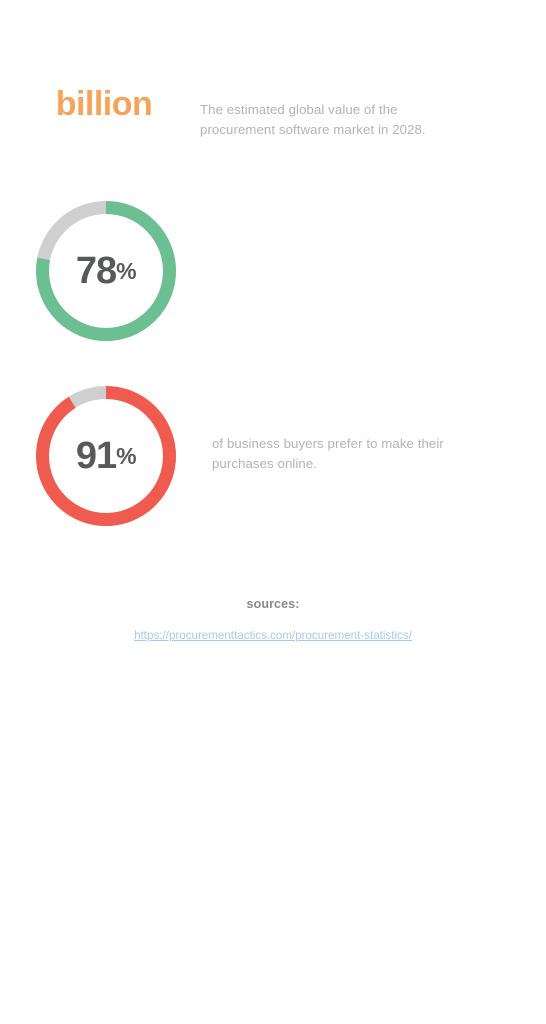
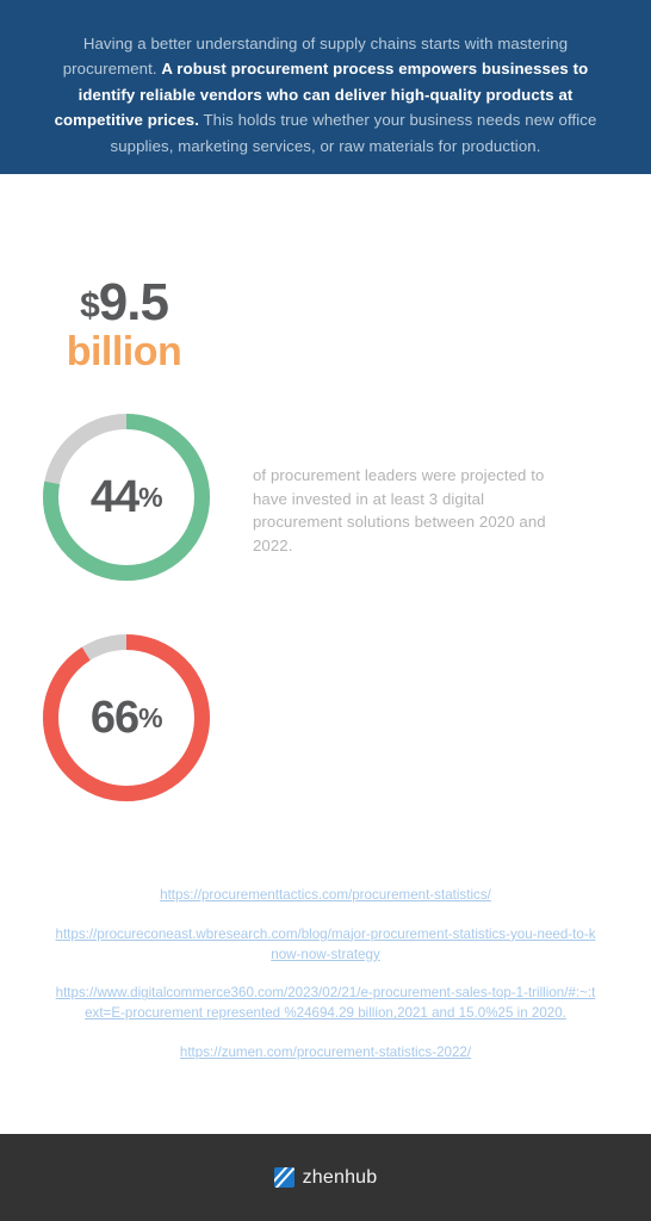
+ Having a better understanding of supply chains starts with mastering procurement. A robust procurement process empowers businesses to identify reliable vendors who can deliver high-quality products at competitive prices. This holds true whether your business needs new office supplies, marketing services, or raw materials for production.
+ $9.5
  billion
- The estimated global value of the procurement software market in 2028.
- 78
+ 44
  %
+ of procurement leaders were projected to have invested in at least 3 digital procurement solutions between 2020 and 2022.
- 91
+ 66
  %
- of business buyers prefer to make their purchases online.
- sources:
  https://procurementtactics.com/procurement-statistics/
+ https://procureconeast.wbresearch.com/blog/major-procurement-statistics-you-need-to-know-now-strategy
+ https://www.digitalcommerce360.com/2023/02/21/e-procurement-sales-top-1-trillion/#:~:text=E-procurement represented %24694.29 billion,2021 and 15.0%25 in 2020.
+ https://zumen.com/procurement-statistics-2022/
+ zhenhub
